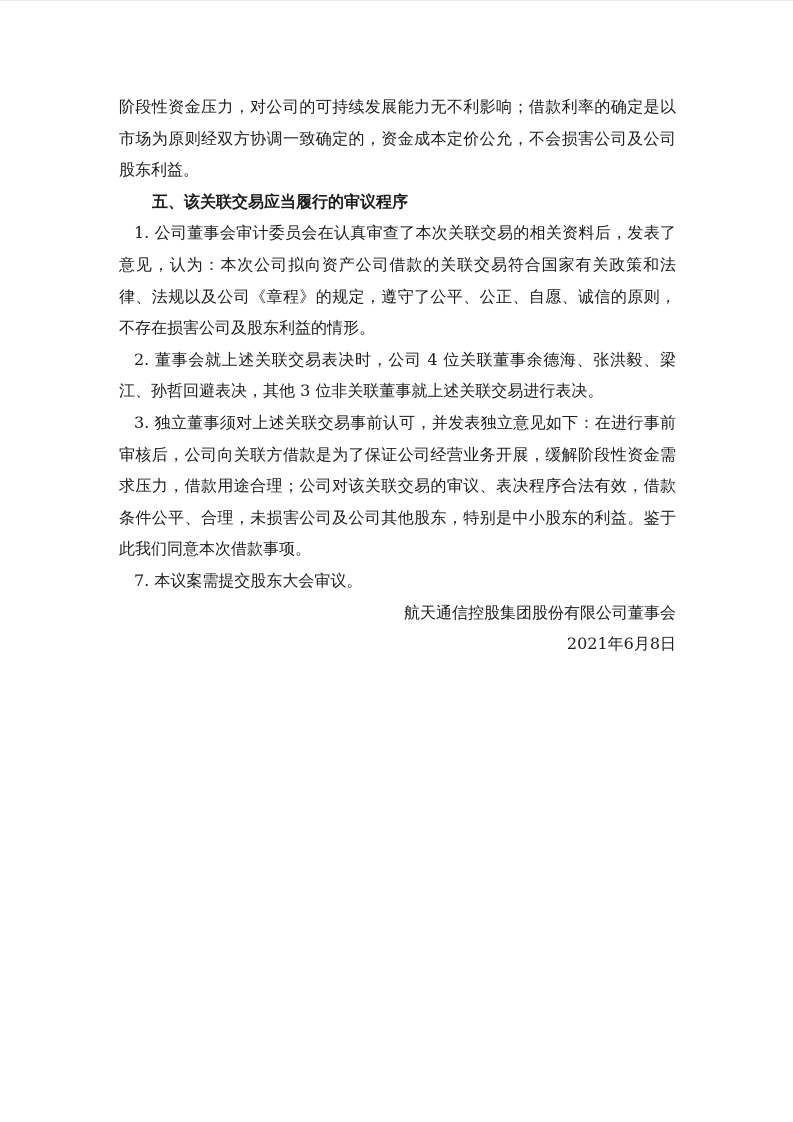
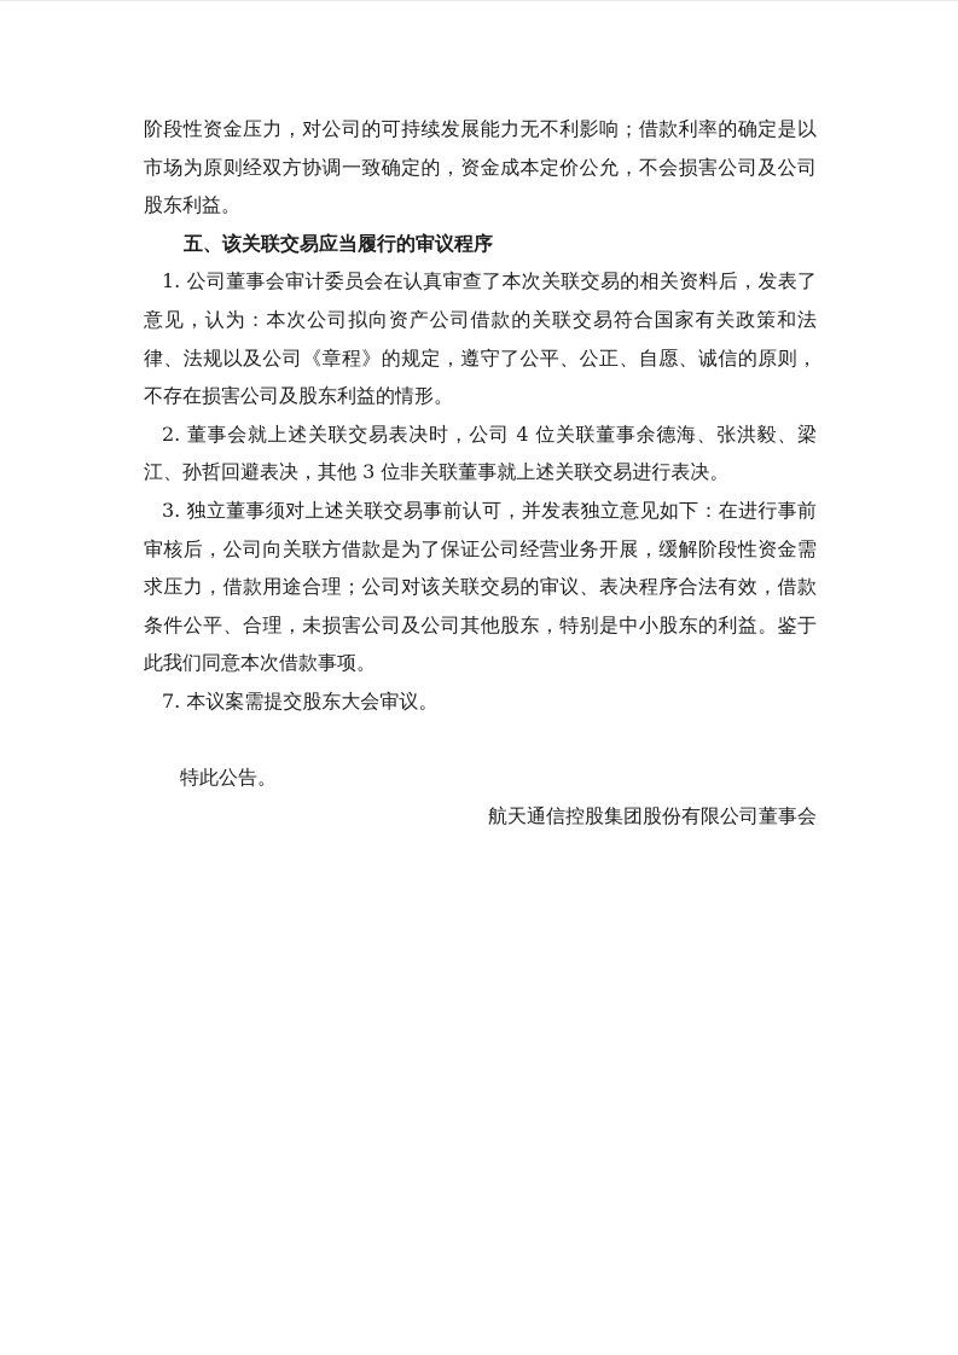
  阶段性资金压力，对公司的可持续发展能力无不利影响；借款利率的确定是以市场为原则经双方协调一致确定的，资金成本定价公允，不会损害公司及公司股东利益。
  五、该关联交易应当履行的审议程序
  1. 公司董事会审计委员会在认真审查了本次关联交易的相关资料后，发表了意见，认为：本次公司拟向资产公司借款的关联交易符合国家有关政策和法律、法规以及公司《章程》的规定，遵守了公平、公正、自愿、诚信的原则，不存在损害公司及股东利益的情形。
  2. 董事会就上述关联交易表决时，公司 4 位关联董事余德海、张洪毅、梁江、孙哲回避表决，其他 3 位非关联董事就上述关联交易进行表决。
  3. 独立董事须对上述关联交易事前认可，并发表独立意见如下：在进行事前审核后，公司向关联方借款是为了保证公司经营业务开展，缓解阶段性资金需求压力，借款用途合理；公司对该关联交易的审议、表决程序合法有效，借款条件公平、合理，未损害公司及公司其他股东，特别是中小股东的利益。鉴于此我们同意本次借款事项。
  7. 本议案需提交股东大会审议。
+ 特此公告。
  航天通信控股集团股份有限公司董事会
- 2021年6月8日
